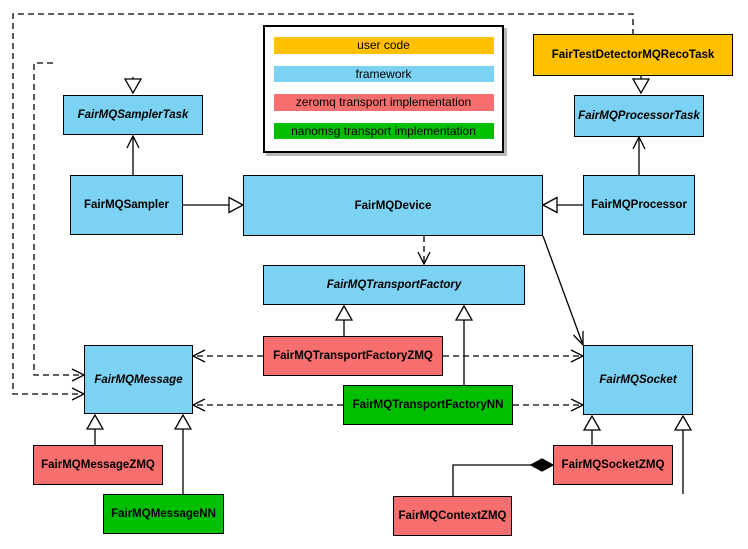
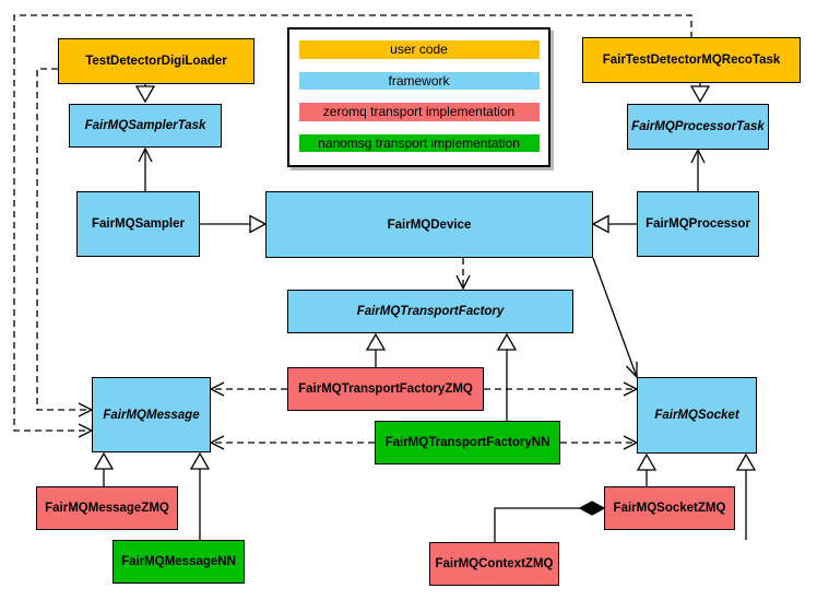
  user code
  framework
  zeromq transport implementation
  nanomsg transport implementation
+ TestDetectorDigiLoader
  FairTestDetectorMQRecoTask
  FairMQSamplerTask
  FairMQProcessorTask
  FairMQSampler
  FairMQDevice
  FairMQProcessor
  FairMQTransportFactory
  FairMQTransportFactoryZMQ
  FairMQTransportFactoryNN
  FairMQMessage
  FairMQSocket
  FairMQMessageZMQ
  FairMQMessageNN
  FairMQContextZMQ
  FairMQSocketZMQ
